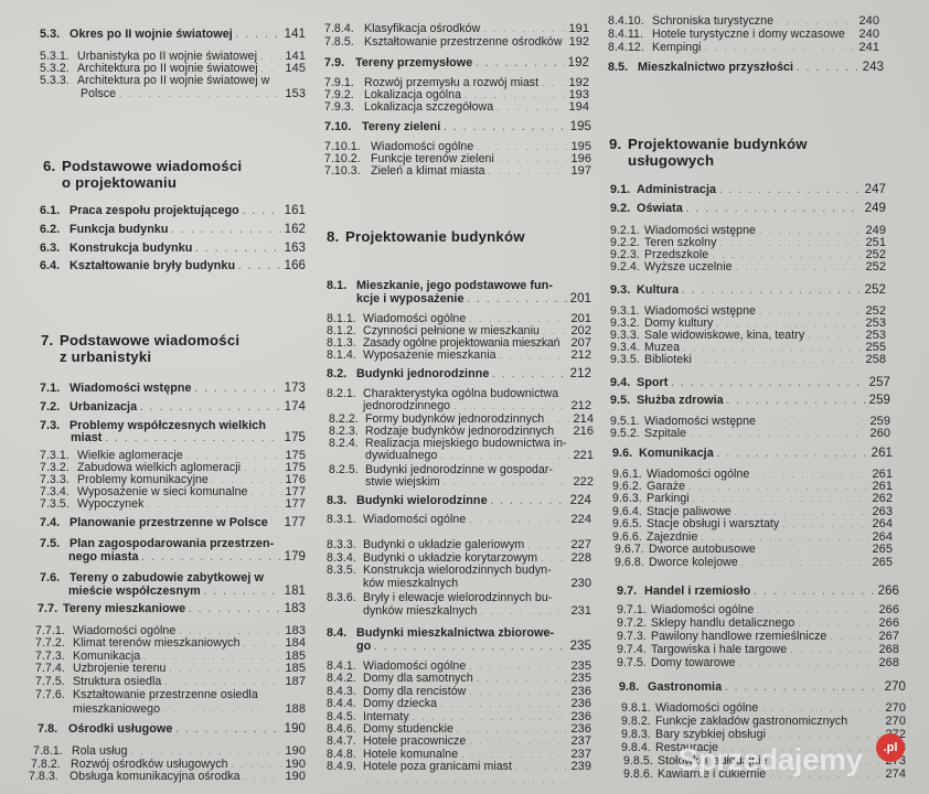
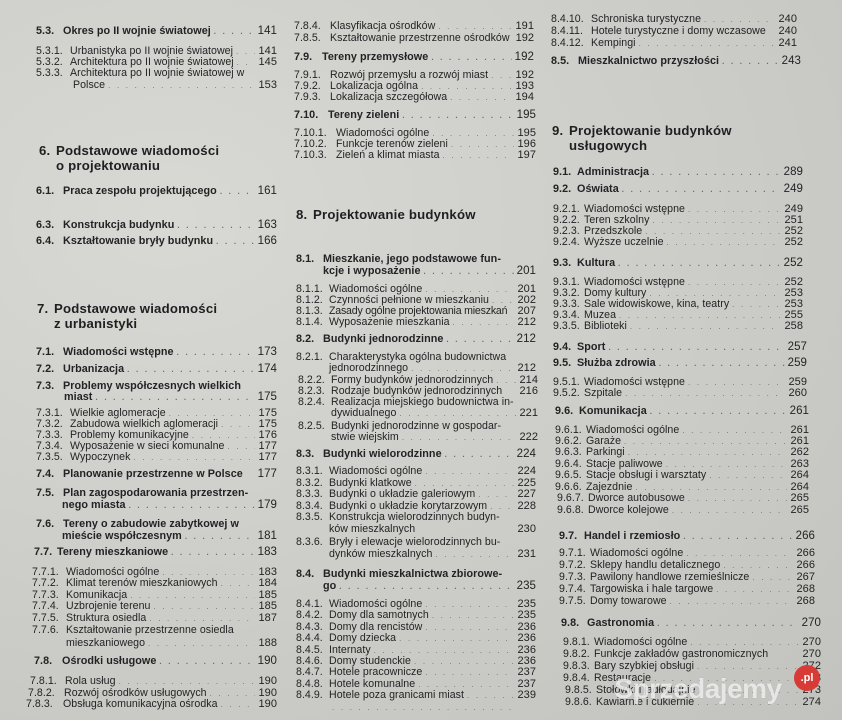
  5.3.
  Okres po II wojnie światowej
  141
  5.3.1.
  Urbanistyka po II wojnie światowej
  141
  5.3.2.
  Architektura po II wojnie światowej
  145
  5.3.3.
  Architektura po II wojnie światowej w
  Polsce
  153
  6. Podstawowe wiadomości
  o projektowaniu
  6.1.
  Praca zespołu projektującego
  161
- 6.2.
- Funkcja budynku
- 162
  6.3.
  Konstrukcja budynku
  163
  6.4.
  Kształtowanie bryły budynku
  166
  7. Podstawowe wiadomości
  z urbanistyki
  7.1.
  Wiadomości wstępne
  173
  7.2.
  Urbanizacja
  174
  7.3.
  Problemy współczesnych wielkich
  miast
  175
  7.3.1.
  Wielkie aglomeracje
  175
  7.3.2.
  Zabudowa wielkich aglomeracji
  175
  7.3.3.
  Problemy komunikacyjne
  176
  7.3.4.
  Wyposażenie w sieci komunalne
  177
  7.3.5.
  Wypoczynek
  177
  7.4.
  Planowanie przestrzenne w Polsce
  177
  7.5.
  Plan zagospodarowania przestrzen-
  nego miasta
  179
  7.6.
  Tereny o zabudowie zabytkowej w
  mieście współczesnym
  181
  7.7.
  Tereny mieszkaniowe
  183
  7.7.1.
  Wiadomości ogólne
  183
  7.7.2.
  Klimat terenów mieszkaniowych
  184
  7.7.3.
  Komunikacja
  185
  7.7.4.
  Uzbrojenie terenu
  185
  7.7.5.
  Struktura osiedla
  187
  7.7.6.
  Kształtowanie przestrzenne osiedla
  mieszkaniowego
  188
  7.8.
  Ośrodki usługowe
  190
  7.8.1.
  Rola usług
  190
  7.8.2.
  Rozwój ośrodków usługowych
  190
  7.8.3.
  Obsługa komunikacyjna ośrodka
  190
  7.8.4.
  Klasyfikacja ośrodków
  191
  7.8.5.
  Kształtowanie przestrzenne ośrodków
  192
  7.9.
  Tereny przemysłowe
  192
  7.9.1.
  Rozwój przemysłu a rozwój miast
  192
  7.9.2.
  Lokalizacja ogólna
  193
  7.9.3.
  Lokalizacja szczegółowa
  194
  7.10.
  Tereny zieleni
  195
  7.10.1.
  Wiadomości ogólne
  195
  7.10.2.
  Funkcje terenów zieleni
  196
  7.10.3.
  Zieleń a klimat miasta
  197
  8. Projektowanie budynków
  8.1.
  Mieszkanie, jego podstawowe fun-
  kcje i wyposażenie
  201
  8.1.1.
  Wiadomości ogólne
  201
  8.1.2.
  Czynności pełnione w mieszkaniu
  202
  8.1.3.
  Zasady ogólne projektowania mieszkań
  207
  8.1.4.
  Wyposażenie mieszkania
  212
  8.2.
  Budynki jednorodzinne
  212
  8.2.1.
  Charakterystyka ogólna budownictwa
  jednorodzinnego
  212
  8.2.2.
  Formy budynków jednorodzinnych
  214
  8.2.3.
  Rodzaje budynków jednorodzinnych
  216
  8.2.4.
  Realizacja miejskiego budownictwa in-
  dywidualnego
  221
  8.2.5.
  Budynki jednorodzinne w gospodar-
  stwie wiejskim
  222
  8.3.
  Budynki wielorodzinne
  224
  8.3.1.
  Wiadomości ogólne
  224
+ 8.3.2.
+ Budynki klatkowe
+ 225
  8.3.3.
  Budynki o układzie galeriowym
  227
  8.3.4.
  Budynki o układzie korytarzowym
  228
  8.3.5.
  Konstrukcja wielorodzinnych budyn-
  ków mieszkalnych
  230
  8.3.6.
  Bryły i elewacje wielorodzinnych bu-
  dynków mieszkalnych
  231
  8.4.
  Budynki mieszkalnictwa zbiorowe-
  go
  235
  8.4.1.
  Wiadomości ogólne
  235
  8.4.2.
  Domy dla samotnych
  235
  8.4.3.
  Domy dla rencistów
  236
  8.4.4.
  Domy dziecka
  236
  8.4.5.
  Internaty
  236
  8.4.6.
  Domy studenckie
  236
  8.4.7.
  Hotele pracownicze
  237
  8.4.8.
  Hotele komunalne
  237
  8.4.9.
  Hotele poza granicami miast
  239
  8.4.10.
  Schroniska turystyczne
  240
  8.4.11.
  Hotele turystyczne i domy wczasowe
  240
  8.4.12.
  Kempingi
  241
  8.5.
  Mieszkalnictwo przyszłości
  243
  9. Projektowanie budynków
  usługowych
  9.1.
  Administracja
- 247
+ 289
  9.2.
  Oświata
  249
  9.2.1.
  Wiadomości wstępne
  249
  9.2.2.
  Teren szkolny
  251
  9.2.3.
  Przedszkole
  252
  9.2.4.
  Wyższe uczelnie
  252
  9.3.
  Kultura
  252
  9.3.1.
  Wiadomości wstępne
  252
  9.3.2.
  Domy kultury
  253
  9.3.3.
  Sale widowiskowe, kina, teatry
  253
  9.3.4.
  Muzea
  255
  9.3.5.
  Biblioteki
  258
  9.4.
  Sport
  257
  9.5.
  Służba zdrowia
  259
  9.5.1.
  Wiadomości wstępne
  259
  9.5.2.
  Szpitale
  260
  9.6.
  Komunikacja
  261
  9.6.1.
  Wiadomości ogólne
  261
  9.6.2.
  Garaże
  261
  9.6.3.
  Parkingi
  262
  9.6.4.
  Stacje paliwowe
  263
  9.6.5.
  Stacje obsługi i warsztaty
  264
  9.6.6.
  Zajezdnie
  264
  9.6.7.
  Dworce autobusowe
  265
  9.6.8.
  Dworce kolejowe
  265
  9.7.
  Handel i rzemiosło
  266
  9.7.1.
  Wiadomości ogólne
  266
  9.7.2.
  Sklepy handlu detalicznego
  266
  9.7.3.
  Pawilony handlowe rzemieślnicze
  267
  9.7.4.
  Targowiska i hale targowe
  268
  9.7.5.
  Domy towarowe
  268
  9.8.
  Gastronomia
  270
  9.8.1.
  Wiadomości ogólne
  270
  9.8.2.
  Funkcje zakładów gastronomicznych
  270
  9.8.3.
  Bary szybkiej obsługi
  9.8.4.
  Restauracje
  9.8.5.
  Stołówki i jadłodajnie
  9.8.6.
  Kawiarnie i cukiernie
  274
  Sprzedajemy
  .pl
